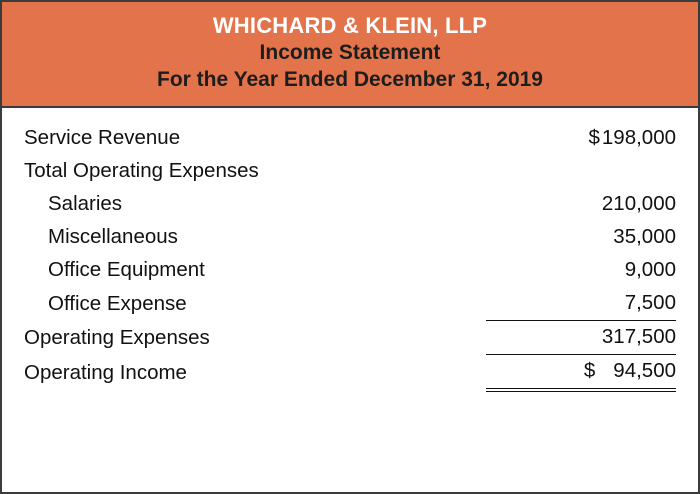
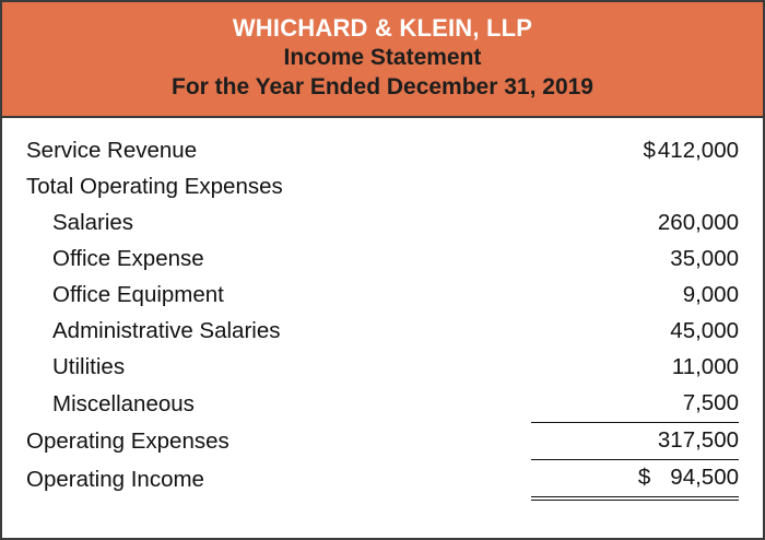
  WHICHARD & KLEIN, LLP
  Income Statement
  For the Year Ended December 31, 2019
- Service Revenue	$198,000
+ Service Revenue	$412,000
  Total Operating Expenses
- Salaries	210,000
+ Salaries	260,000
- Miscellaneous	35,000
+ Office Expense	35,000
  Office Equipment	9,000
+ Administrative Salaries	45,000
+ Utilities	11,000
- Office Expense	7,500
+ Miscellaneous	7,500
  Operating Expenses	317,500
  Operating Income	$ 94,500
